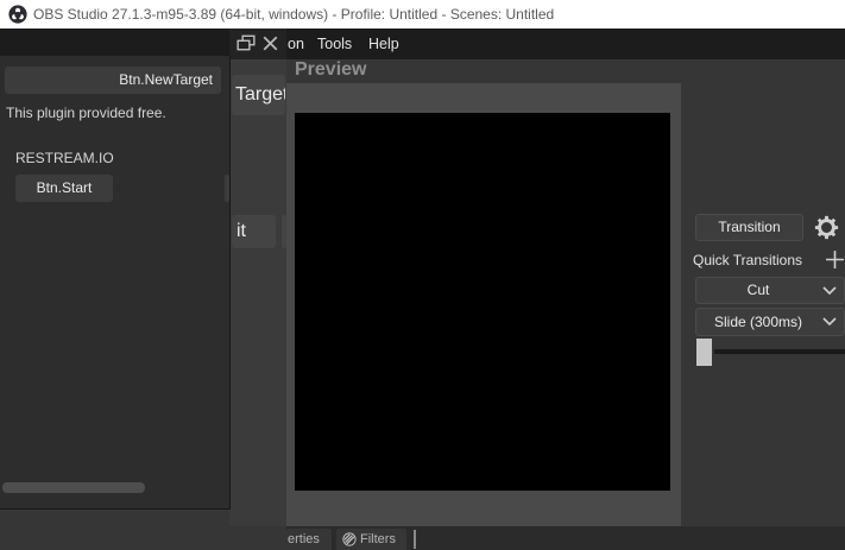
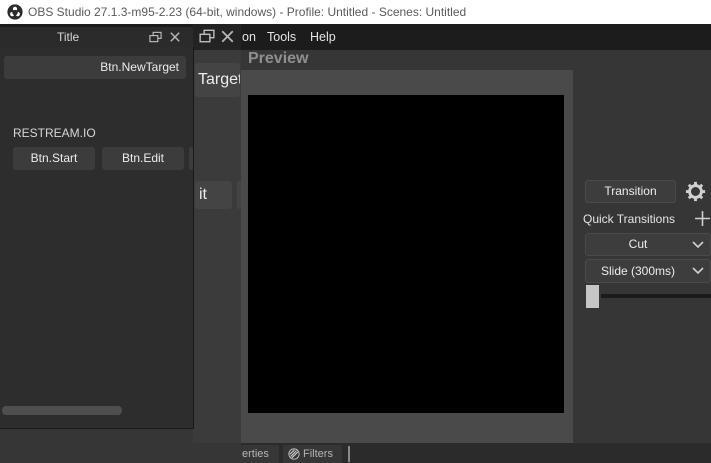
- OBS Studio 27.1.3-m95-3.89 (64-bit, windows) - Profile: Untitled - Scenes: Untitled
+ OBS Studio 27.1.3-m95-2.23 (64-bit, windows) - Profile: Untitled - Scenes: Untitled
  on
  Tools
  Help
  Preview
  Transition
  Quick Transitions
  Cut
  Slide (300ms)
  erties
  Filters
  Targe
  it
+ Title
  Btn.NewTarget
- This plugin provided free.
  RESTREAM.IO
  Btn.Start
+ Btn.Edit
